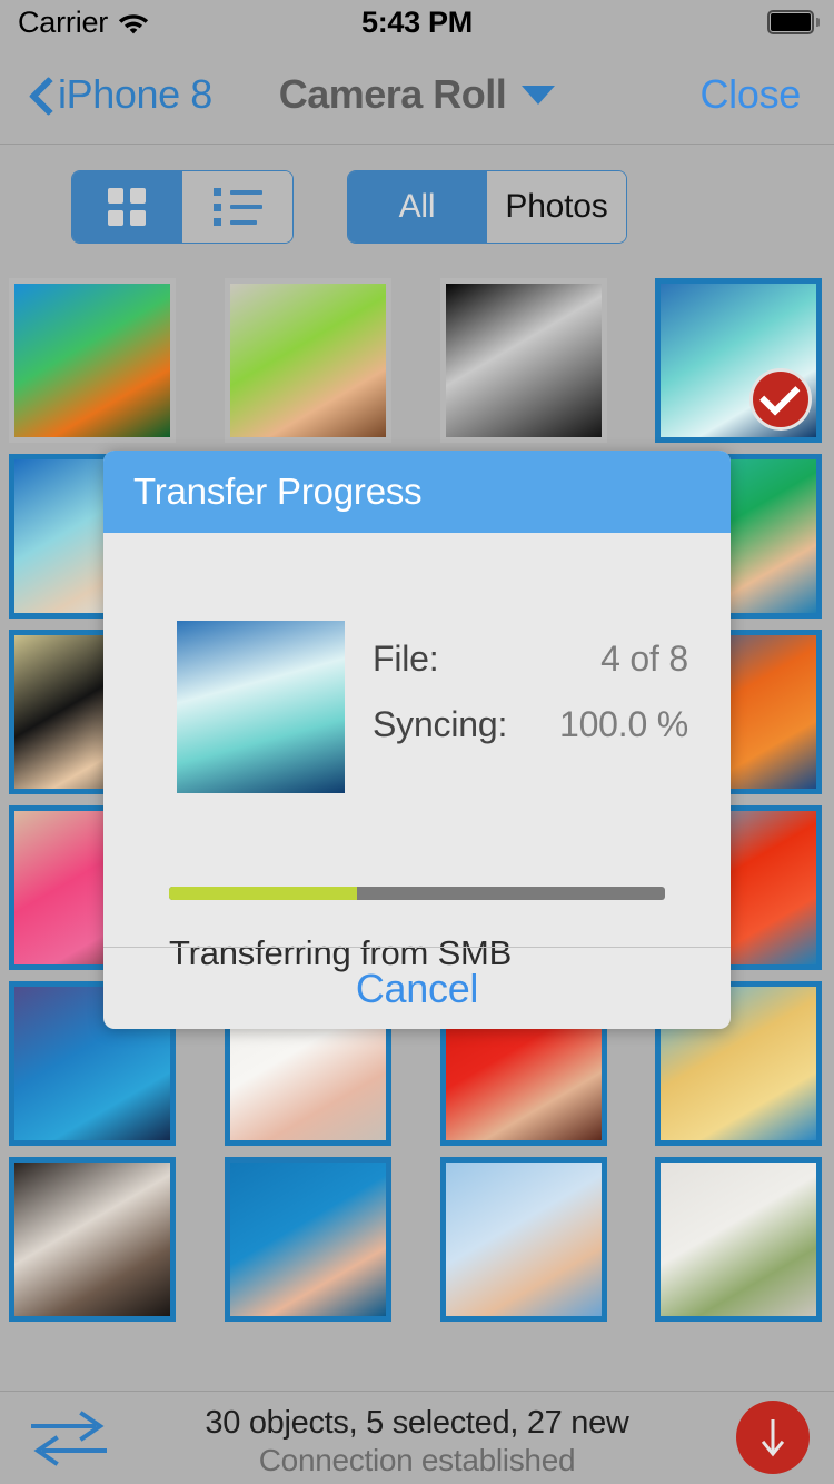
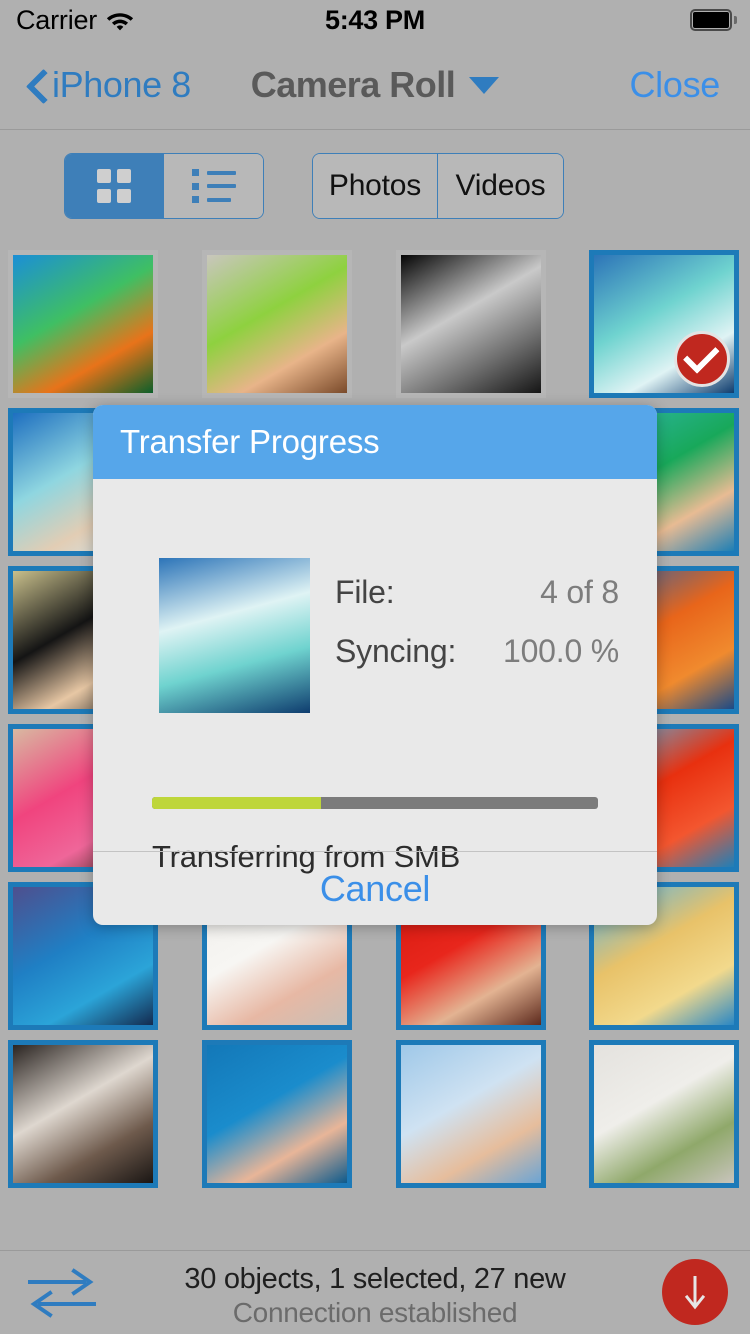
  Carrier
  5:43 PM
  iPhone 8
  Camera Roll
  Close
- All
  Photos
+ Videos
  Transfer Progress
  File:
  4 of 8
  Syncing:
  100.0 %
  Transferring from SMB
  Cancel
- 30 objects, 5 selected, 27 new
+ 30 objects, 1 selected, 27 new
  Connection established
